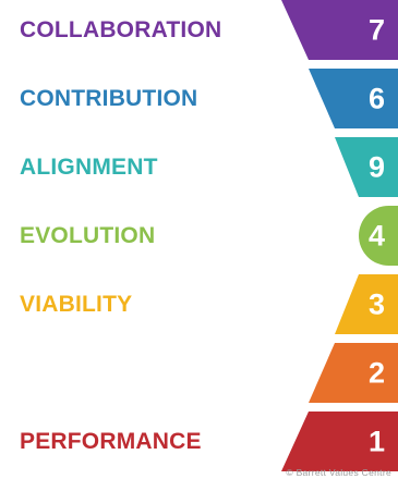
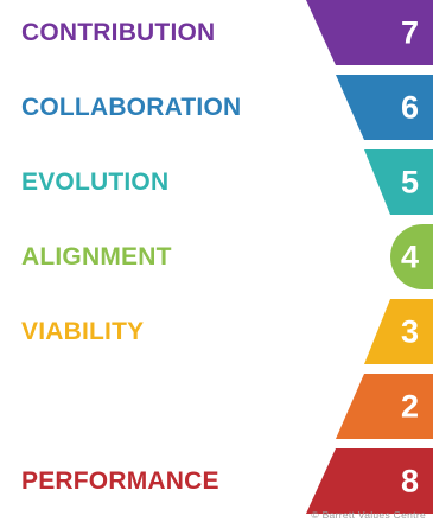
- COLLABORATION
+ CONTRIBUTION
  7
- CONTRIBUTION
+ COLLABORATION
  6
- ALIGNMENT
+ EVOLUTION
- 9
+ 5
- EVOLUTION
+ ALIGNMENT
  4
  VIABILITY
  3
  2
  PERFORMANCE
- 1
+ 8
  © Barrett Values Centre
